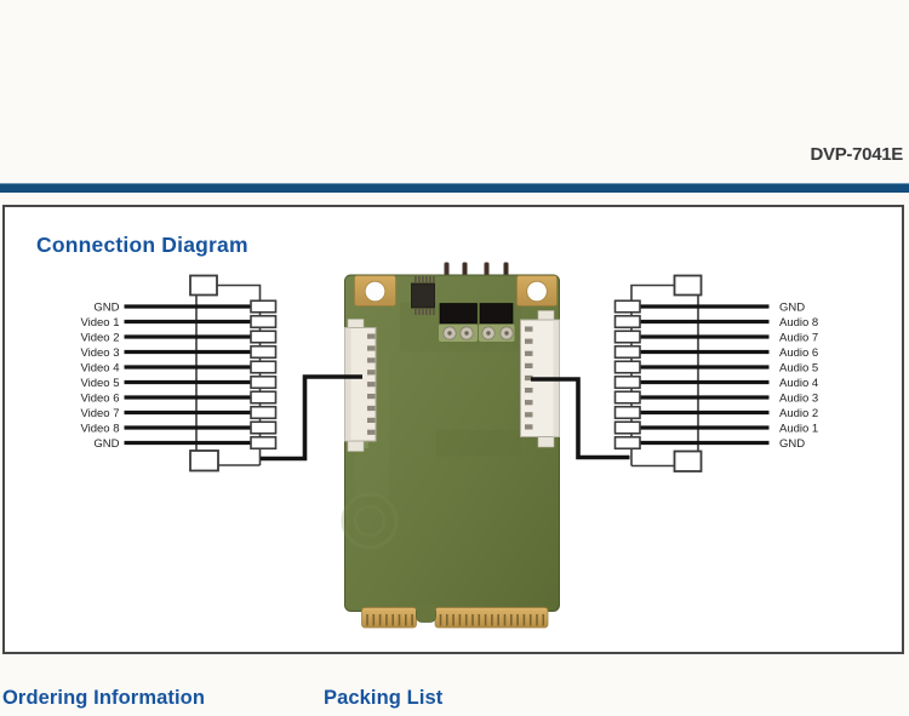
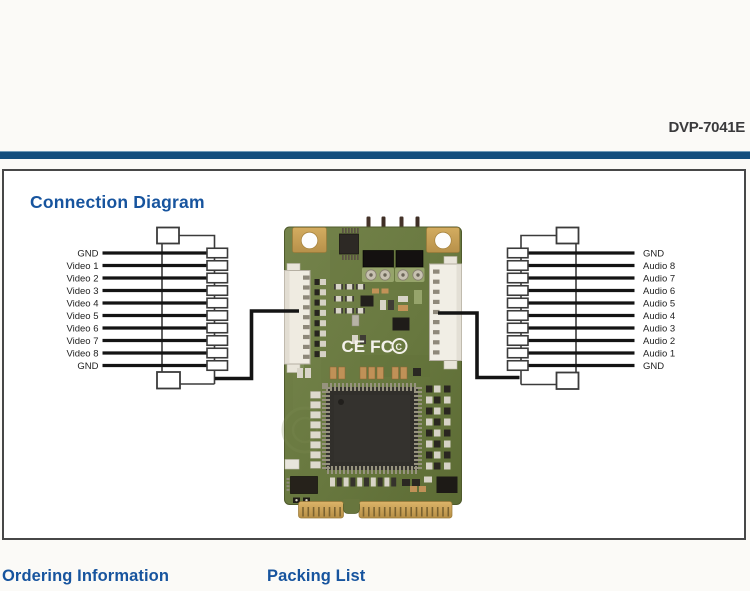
  DVP-7041E
  Connection Diagram
+ CE
+ FC
+ C
  GND
  Video 1
  Video 2
  Video 3
  Video 4
  Video 5
  Video 6
  Video 7
  Video 8
  GND
  GND
  Audio 8
  Audio 7
  Audio 6
  Audio 5
  Audio 4
  Audio 3
  Audio 2
  Audio 1
  GND
  Ordering Information
  Packing List
